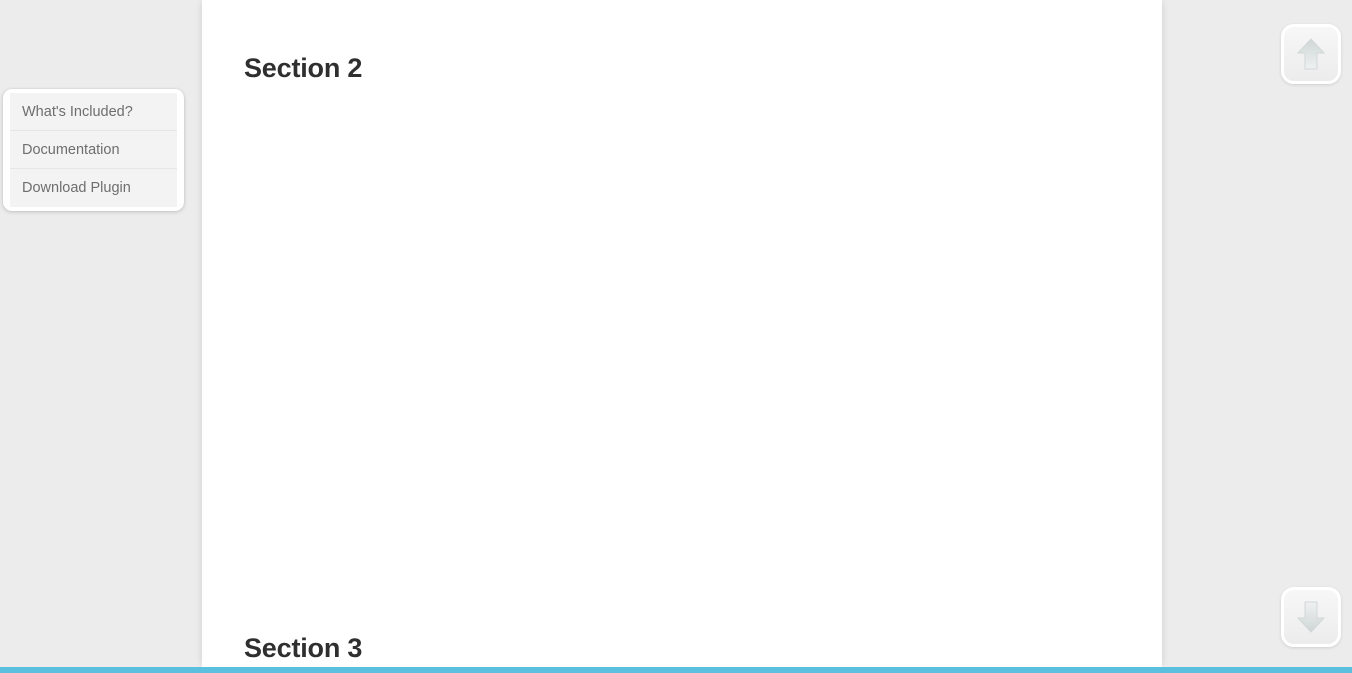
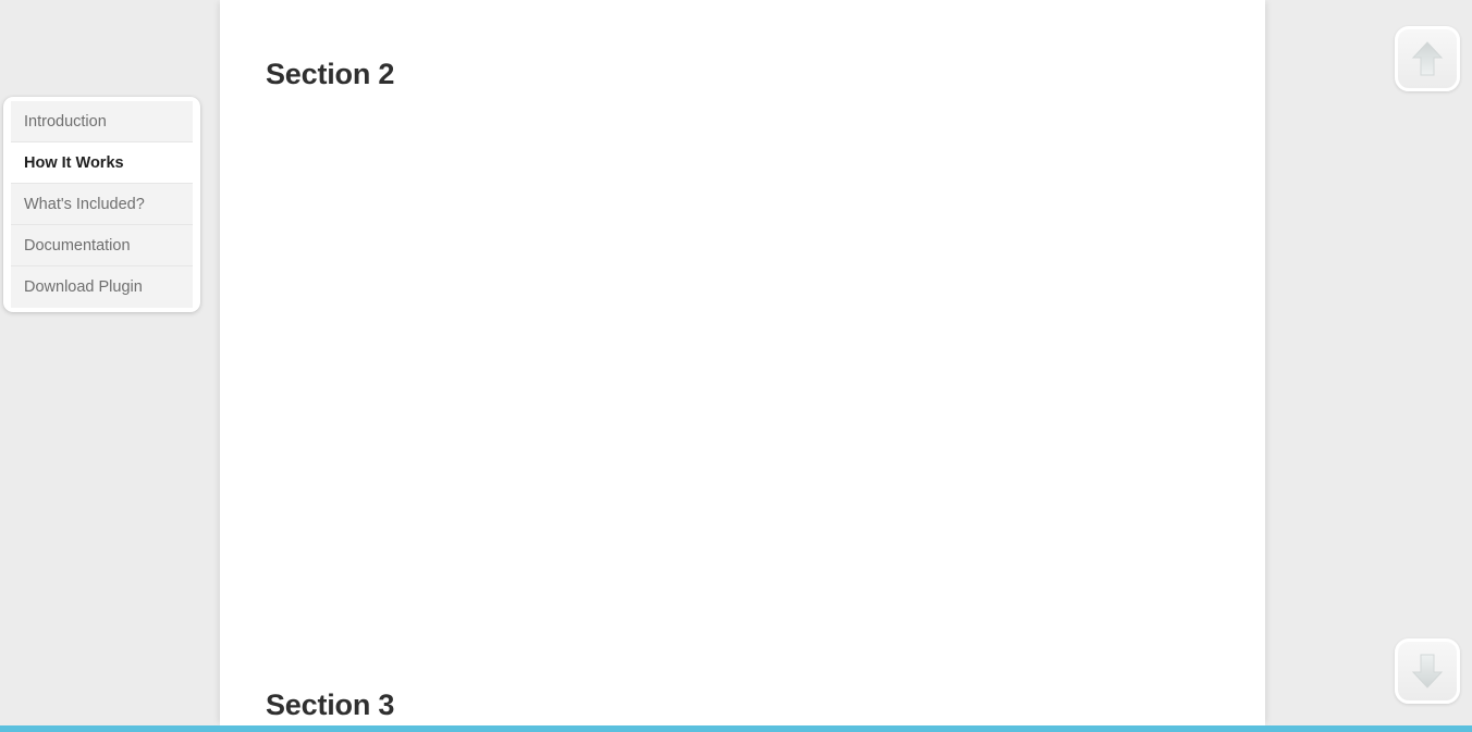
  Section 2
  Section 3
+ Introduction
+ How It Works
  What's Included?
  Documentation
  Download Plugin
